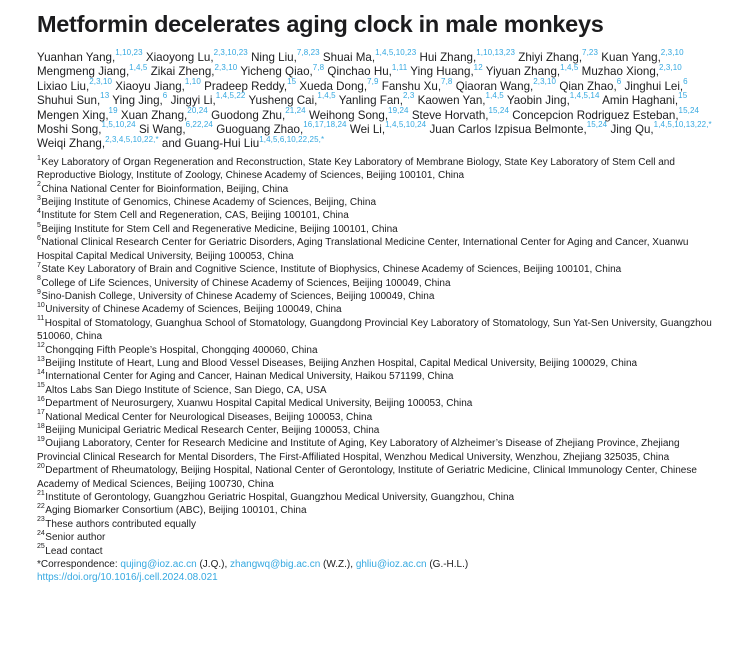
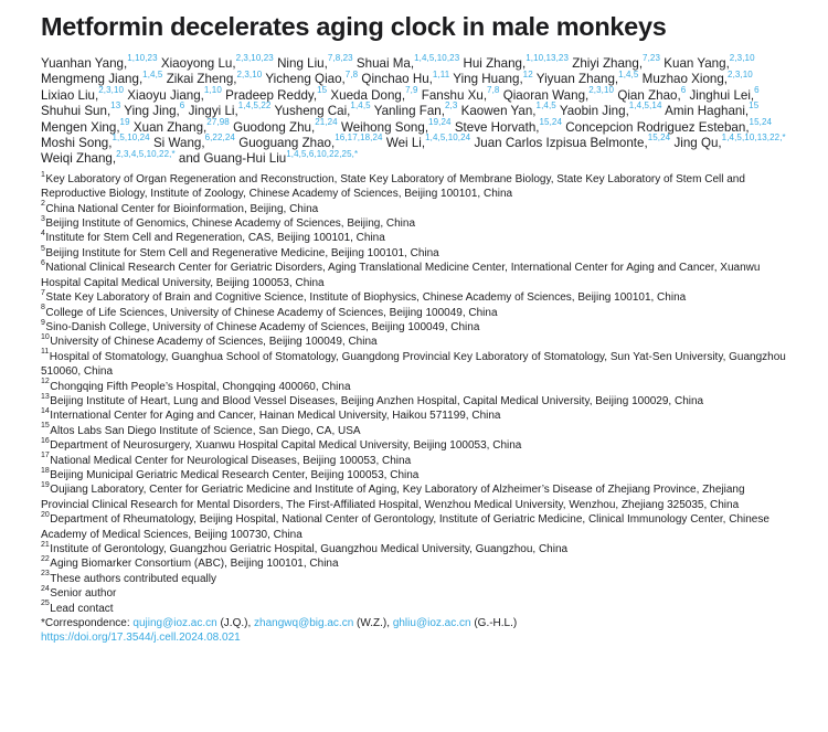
  Metformin decelerates aging clock in male monkeys
- Yuanhan Yang,1,10,23 Xiaoyong Lu,2,3,10,23 Ning Liu,7,8,23 Shuai Ma,1,4,5,10,23 Hui Zhang,1,10,13,23 Zhiyi Zhang,7,23 Kuan Yang,2,3,10 Mengmeng Jiang,1,4,5 Zikai Zheng,2,3,10 Yicheng Qiao,7,8 Qinchao Hu,1,11 Ying Huang,12 Yiyuan Zhang,1,4,5 Muzhao Xiong,2,3,10 Lixiao Liu,2,3,10 Xiaoyu Jiang,1,10 Pradeep Reddy,15 Xueda Dong,7,9 Fanshu Xu,7,8 Qiaoran Wang,2,3,10 Qian Zhao,6 Jinghui Lei,6 Shuhui Sun,13 Ying Jing,6 Jingyi Li,1,4,5,22 Yusheng Cai,1,4,5 Yanling Fan,2,3 Kaowen Yan,1,4,5 Yaobin Jing,1,4,5,14 Amin Haghani,15 Mengen Xing,19 Xuan Zhang,20,24 Guodong Zhu,21,24 Weihong Song,19,24 Steve Horvath,15,24 Concepcion Rodriguez Esteban,15,24 Moshi Song,1,5,10,24 Si Wang,6,22,24 Guoguang Zhao,16,17,18,24 Wei Li,1,4,5,10,24 Juan Carlos Izpisua Belmonte,15,24 Jing Qu,1,4,5,10,13,22,* Weiqi Zhang,2,3,4,5,10,22,* and Guang-Hui Liu1,4,5,6,10,22,25,*
+ Yuanhan Yang,1,10,23 Xiaoyong Lu,2,3,10,23 Ning Liu,7,8,23 Shuai Ma,1,4,5,10,23 Hui Zhang,1,10,13,23 Zhiyi Zhang,7,23 Kuan Yang,2,3,10 Mengmeng Jiang,1,4,5 Zikai Zheng,2,3,10 Yicheng Qiao,7,8 Qinchao Hu,1,11 Ying Huang,12 Yiyuan Zhang,1,4,5 Muzhao Xiong,2,3,10 Lixiao Liu,2,3,10 Xiaoyu Jiang,1,10 Pradeep Reddy,15 Xueda Dong,7,9 Fanshu Xu,7,8 Qiaoran Wang,2,3,10 Qian Zhao,6 Jinghui Lei,6 Shuhui Sun,13 Ying Jing,6 Jingyi Li,1,4,5,22 Yusheng Cai,1,4,5 Yanling Fan,2,3 Kaowen Yan,1,4,5 Yaobin Jing,1,4,5,14 Amin Haghani,15 Mengen Xing,19 Xuan Zhang,27,98 Guodong Zhu,21,24 Weihong Song,19,24 Steve Horvath,15,24 Concepcion Rodriguez Esteban,15,24 Moshi Song,1,5,10,24 Si Wang,6,22,24 Guoguang Zhao,16,17,18,24 Wei Li,1,4,5,10,24 Juan Carlos Izpisua Belmonte,15,24 Jing Qu,1,4,5,10,13,22,* Weiqi Zhang,2,3,4,5,10,22,* and Guang-Hui Liu1,4,5,6,10,22,25,*
  Key Laboratory of Organ Regeneration and Reconstruction, State Key Laboratory of Membrane Biology, State Key Laboratory of Stem Cell and Reproductive Biology, Institute of Zoology, Chinese Academy of Sciences, Beijing 100101, China
  China National Center for Bioinformation, Beijing, China
  Beijing Institute of Genomics, Chinese Academy of Sciences, Beijing, China
  Institute for Stem Cell and Regeneration, CAS, Beijing 100101, China
  Beijing Institute for Stem Cell and Regenerative Medicine, Beijing 100101, China
  National Clinical Research Center for Geriatric Disorders, Aging Translational Medicine Center, International Center for Aging and Cancer, Xuanwu Hospital Capital Medical University, Beijing 100053, China
  State Key Laboratory of Brain and Cognitive Science, Institute of Biophysics, Chinese Academy of Sciences, Beijing 100101, China
  College of Life Sciences, University of Chinese Academy of Sciences, Beijing 100049, China
  Sino-Danish College, University of Chinese Academy of Sciences, Beijing 100049, China
  University of Chinese Academy of Sciences, Beijing 100049, China
  Hospital of Stomatology, Guanghua School of Stomatology, Guangdong Provincial Key Laboratory of Stomatology, Sun Yat-Sen University, Guangzhou 510060, China
  Chongqing Fifth People’s Hospital, Chongqing 400060, China
  Beijing Institute of Heart, Lung and Blood Vessel Diseases, Beijing Anzhen Hospital, Capital Medical University, Beijing 100029, China
  International Center for Aging and Cancer, Hainan Medical University, Haikou 571199, China
  Altos Labs San Diego Institute of Science, San Diego, CA, USA
  Department of Neurosurgery, Xuanwu Hospital Capital Medical University, Beijing 100053, China
  National Medical Center for Neurological Diseases, Beijing 100053, China
  Beijing Municipal Geriatric Medical Research Center, Beijing 100053, China
- Oujiang Laboratory, Center for Research Medicine and Institute of Aging, Key Laboratory of Alzheimer’s Disease of Zhejiang Province, Zhejiang Provincial Clinical Research for Mental Disorders, The First-Affiliated Hospital, Wenzhou Medical University, Wenzhou, Zhejiang 325035, China
+ Oujiang Laboratory, Center for Geriatric Medicine and Institute of Aging, Key Laboratory of Alzheimer’s Disease of Zhejiang Province, Zhejiang Provincial Clinical Research for Mental Disorders, The First-Affiliated Hospital, Wenzhou Medical University, Wenzhou, Zhejiang 325035, China
  Department of Rheumatology, Beijing Hospital, National Center of Gerontology, Institute of Geriatric Medicine, Clinical Immunology Center, Chinese Academy of Medical Sciences, Beijing 100730, China
  Institute of Gerontology, Guangzhou Geriatric Hospital, Guangzhou Medical University, Guangzhou, China
  Aging Biomarker Consortium (ABC), Beijing 100101, China
  These authors contributed equally
  Senior author
  Lead contact
  *Correspondence: qujing@ioz.ac.cn (J.Q.), zhangwq@big.ac.cn (W.Z.), ghliu@ioz.ac.cn (G.-H.L.)
- https://doi.org/10.1016/j.cell.2024.08.021
+ https://doi.org/17.3544/j.cell.2024.08.021
